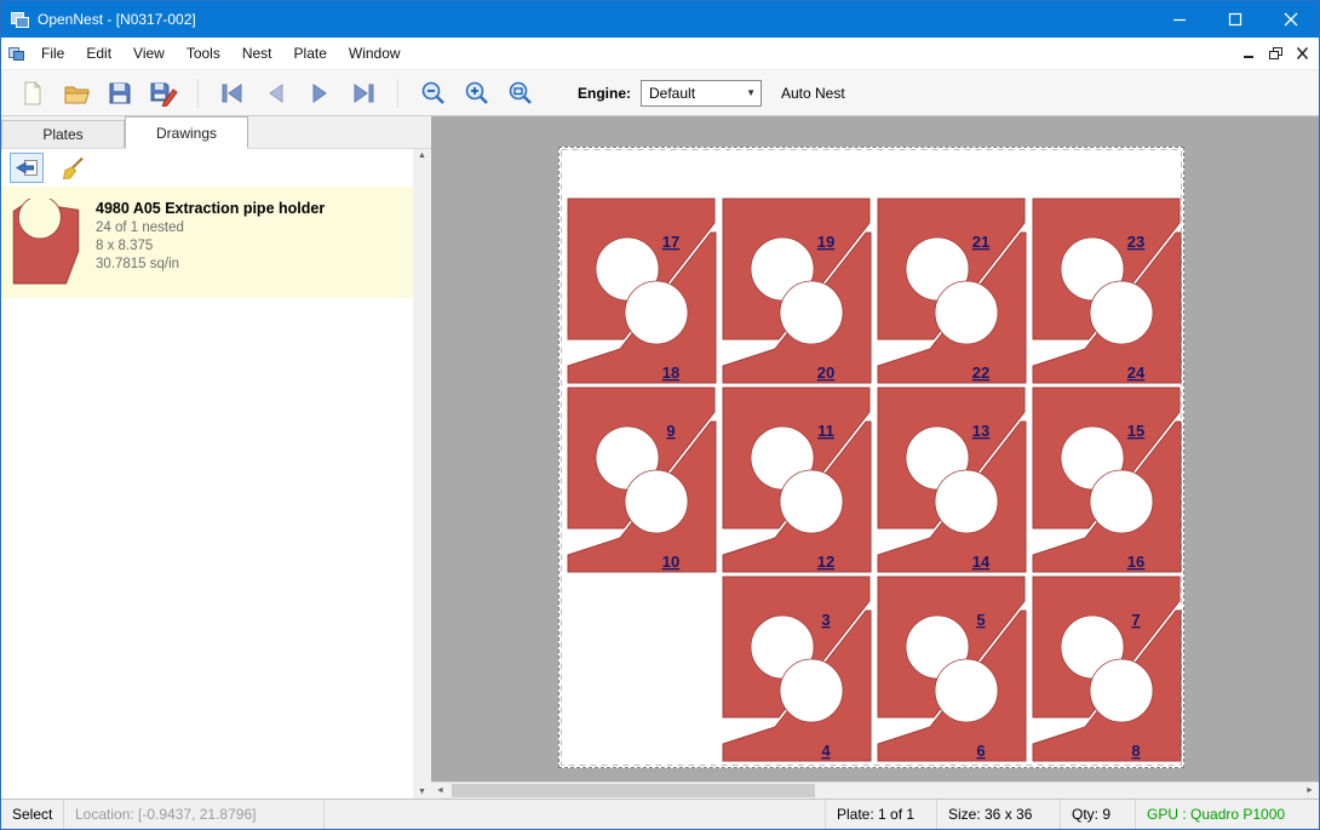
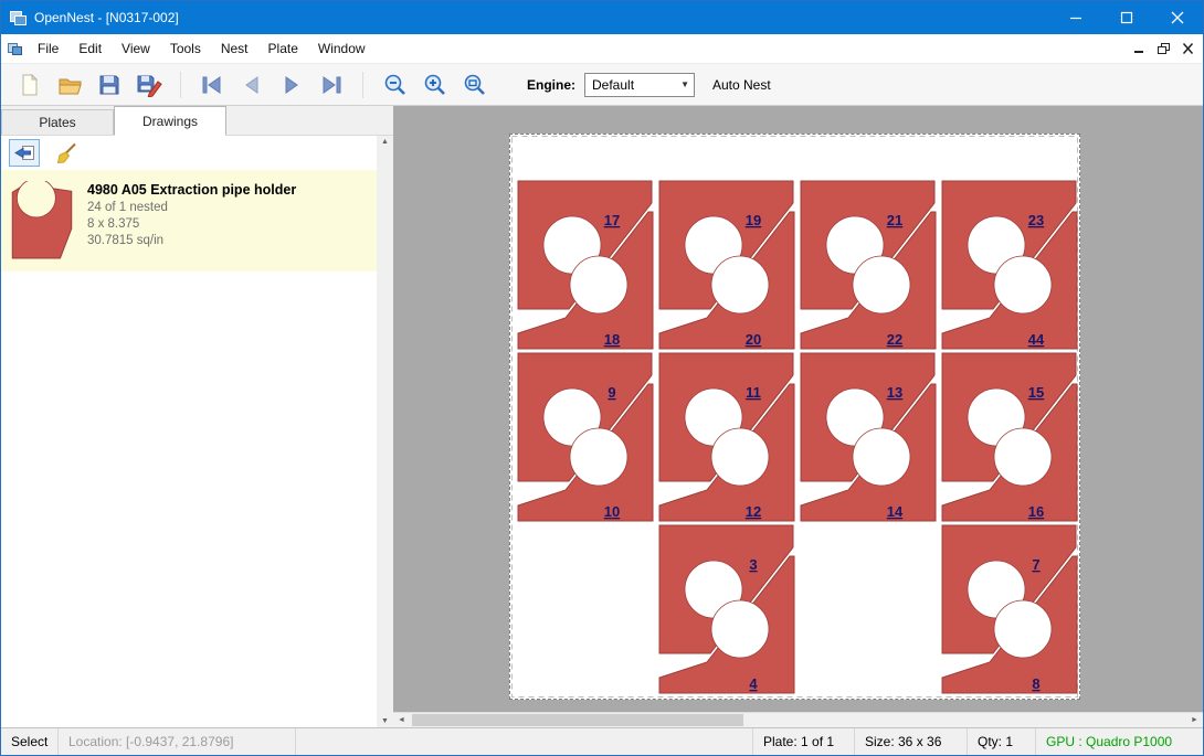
  OpenNest - [N0317-002]
  File
  Edit
  View
  Tools
  Nest
  Plate
  Window
  Engine:
  Default
  ▼
  Auto Nest
  Plates
  Drawings
  4980 A05 Extraction pipe holder
  24 of 1 nested
  8 x 8.375
  30.7815 sq/in
  17
  18
  19
  20
  21
  22
  23
- 24
+ 44
  9
  10
  11
  12
  13
  14
  15
  16
  3
  4
- 5
- 6
  7
  8
  Select
  Location: [-0.9437, 21.8796]
  Plate: 1 of 1
  Size: 36 x 36
- Qty: 9
+ Qty: 1
  GPU : Quadro P1000
